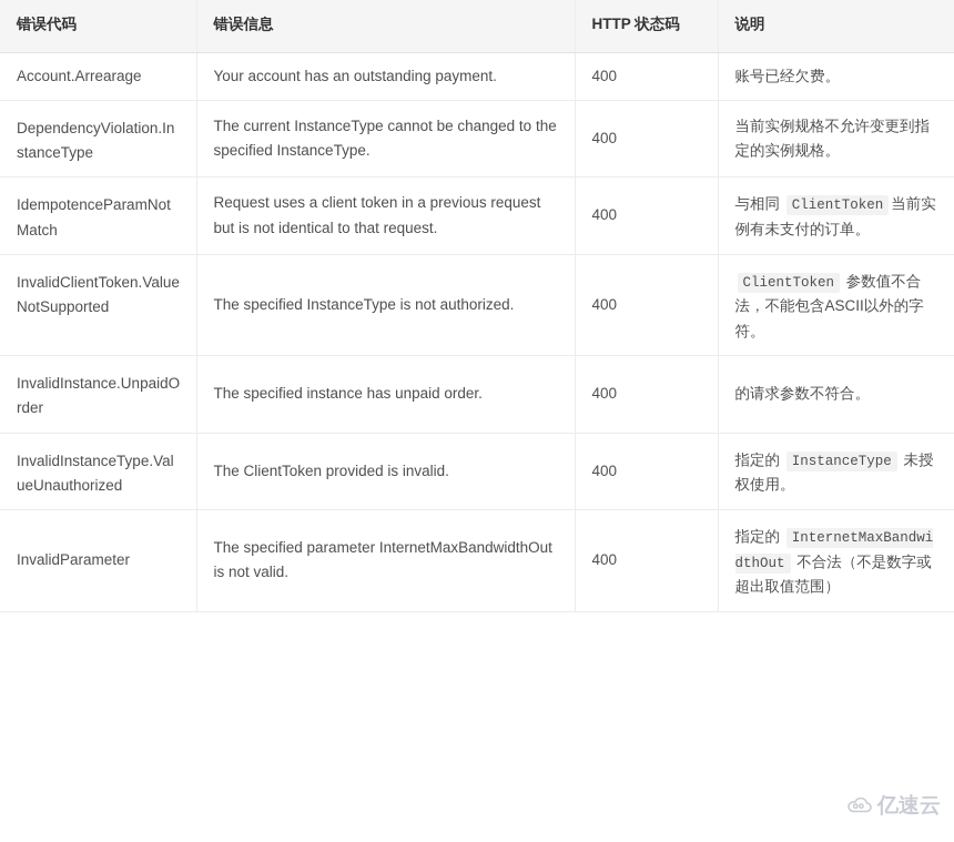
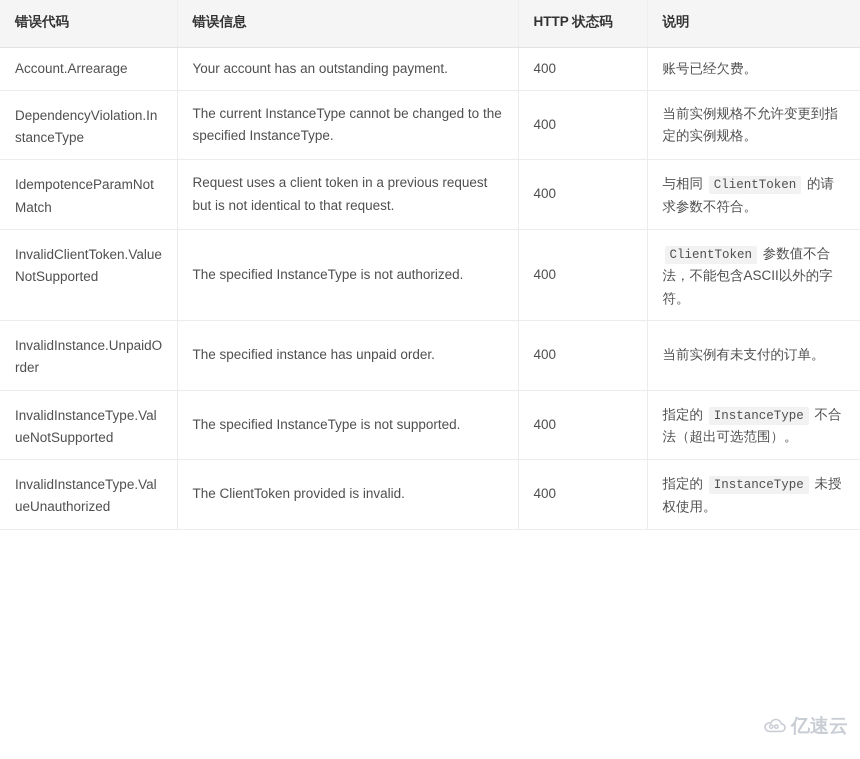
  错误代码	错误信息	HTTP 状态码	说明
  Account.Arrearage	Your account has an outstanding payment.	400	账号已经欠费。
  DependencyViolation.InstanceType	The current InstanceType cannot be changed to the specified InstanceType.	400	当前实例规格不允许变更到指定的实例规格。
- IdempotenceParamNotMatch	Request uses a client token in a previous request but is not identical to that request.	400	与相同 ClientToken 当前实例有未支付的订单。
+ IdempotenceParamNotMatch	Request uses a client token in a previous request but is not identical to that request.	400	与相同 ClientToken 的请求参数不符合。
  InvalidClientToken.ValueNotSupported	The specified InstanceType is not authorized.	400	ClientToken 参数值不合法，不能包含ASCII以外的字符。
- InvalidInstance.UnpaidOrder	The specified instance has unpaid order.	400	的请求参数不符合。
+ InvalidInstance.UnpaidOrder	The specified instance has unpaid order.	400	当前实例有未支付的订单。
+ InvalidInstanceType.ValueNotSupported	The specified InstanceType is not supported.	400	指定的 InstanceType 不合法（超出可选范围）。
  InvalidInstanceType.ValueUnauthorized	The ClientToken provided is invalid.	400	指定的 InstanceType 未授权使用。
- InvalidParameter	The specified parameter InternetMaxBandwidthOut is not valid.	400	指定的 InternetMaxBandwidthOut 不合法（不是数字或超出取值范围）
  亿速云
